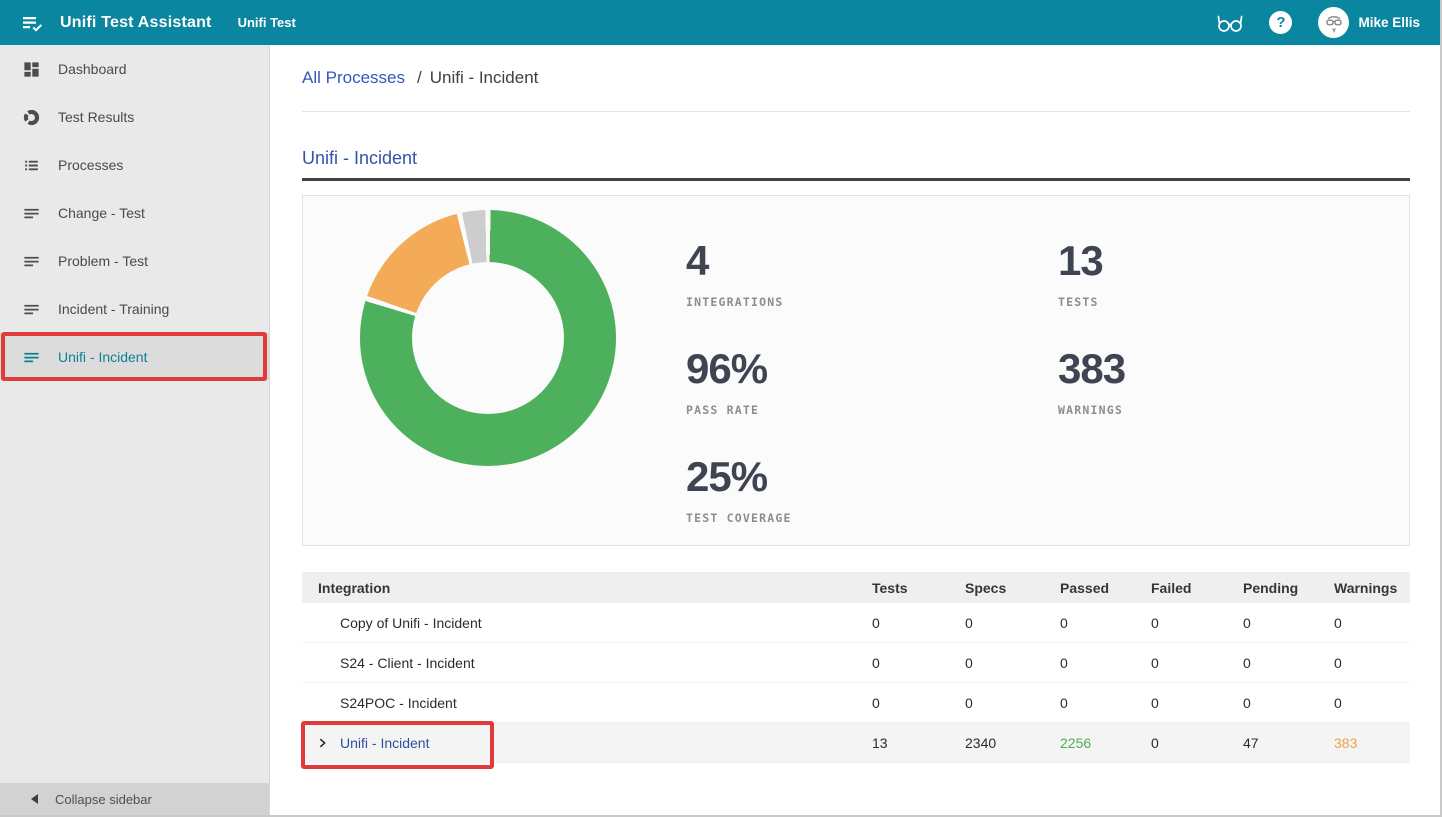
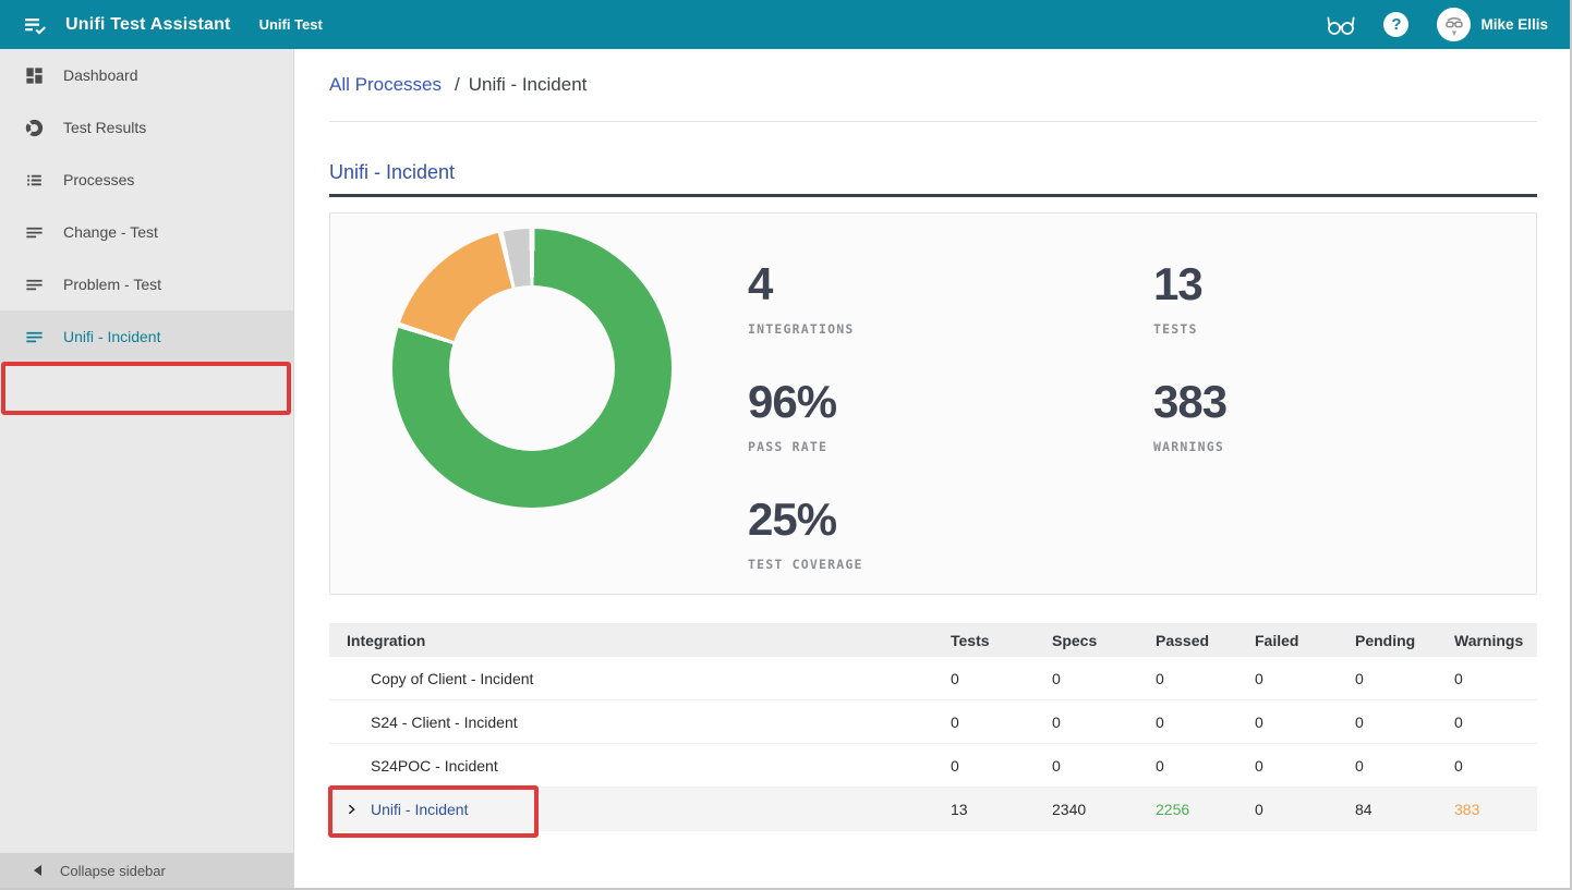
  Unifi Test Assistant
  Unifi Test
  ?
  Mike Ellis
  Dashboard
  Test Results
  Processes
  Change - Test
  Problem - Test
- Incident - Training
  Unifi - Incident
  Collapse sidebar
  All Processes
  /
  Unifi - Incident
  Unifi - Incident
  4
  INTEGRATIONS
  13
  TESTS
  96%
  PASS RATE
  383
  WARNINGS
  25%
  TEST COVERAGE
  Integration
  Tests
  Specs
  Passed
  Failed
  Pending
  Warnings
- Copy of Unifi - Incident
+ Copy of Client - Incident
  0
  0
  0
  0
  0
  0
  S24 - Client - Incident
  0
  0
  0
  0
  0
  0
  S24POC - Incident
  0
  0
  0
  0
  0
  0
  Unifi - Incident
  13
  2340
  2256
  0
- 47
+ 84
  383
